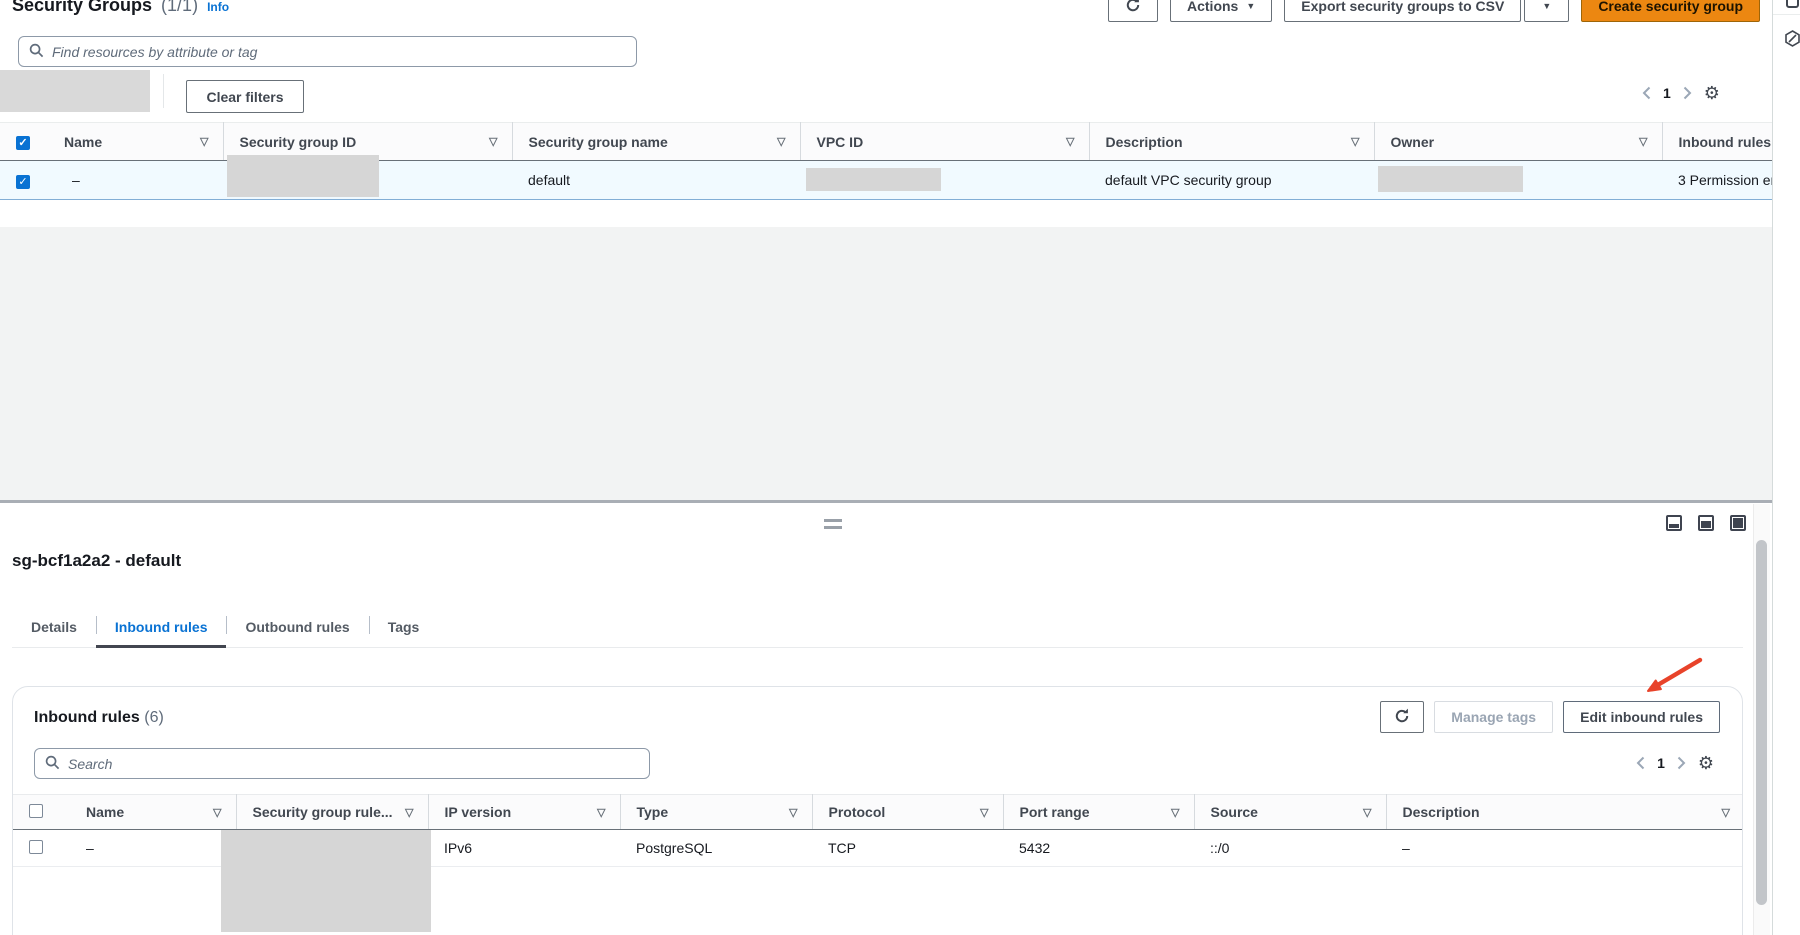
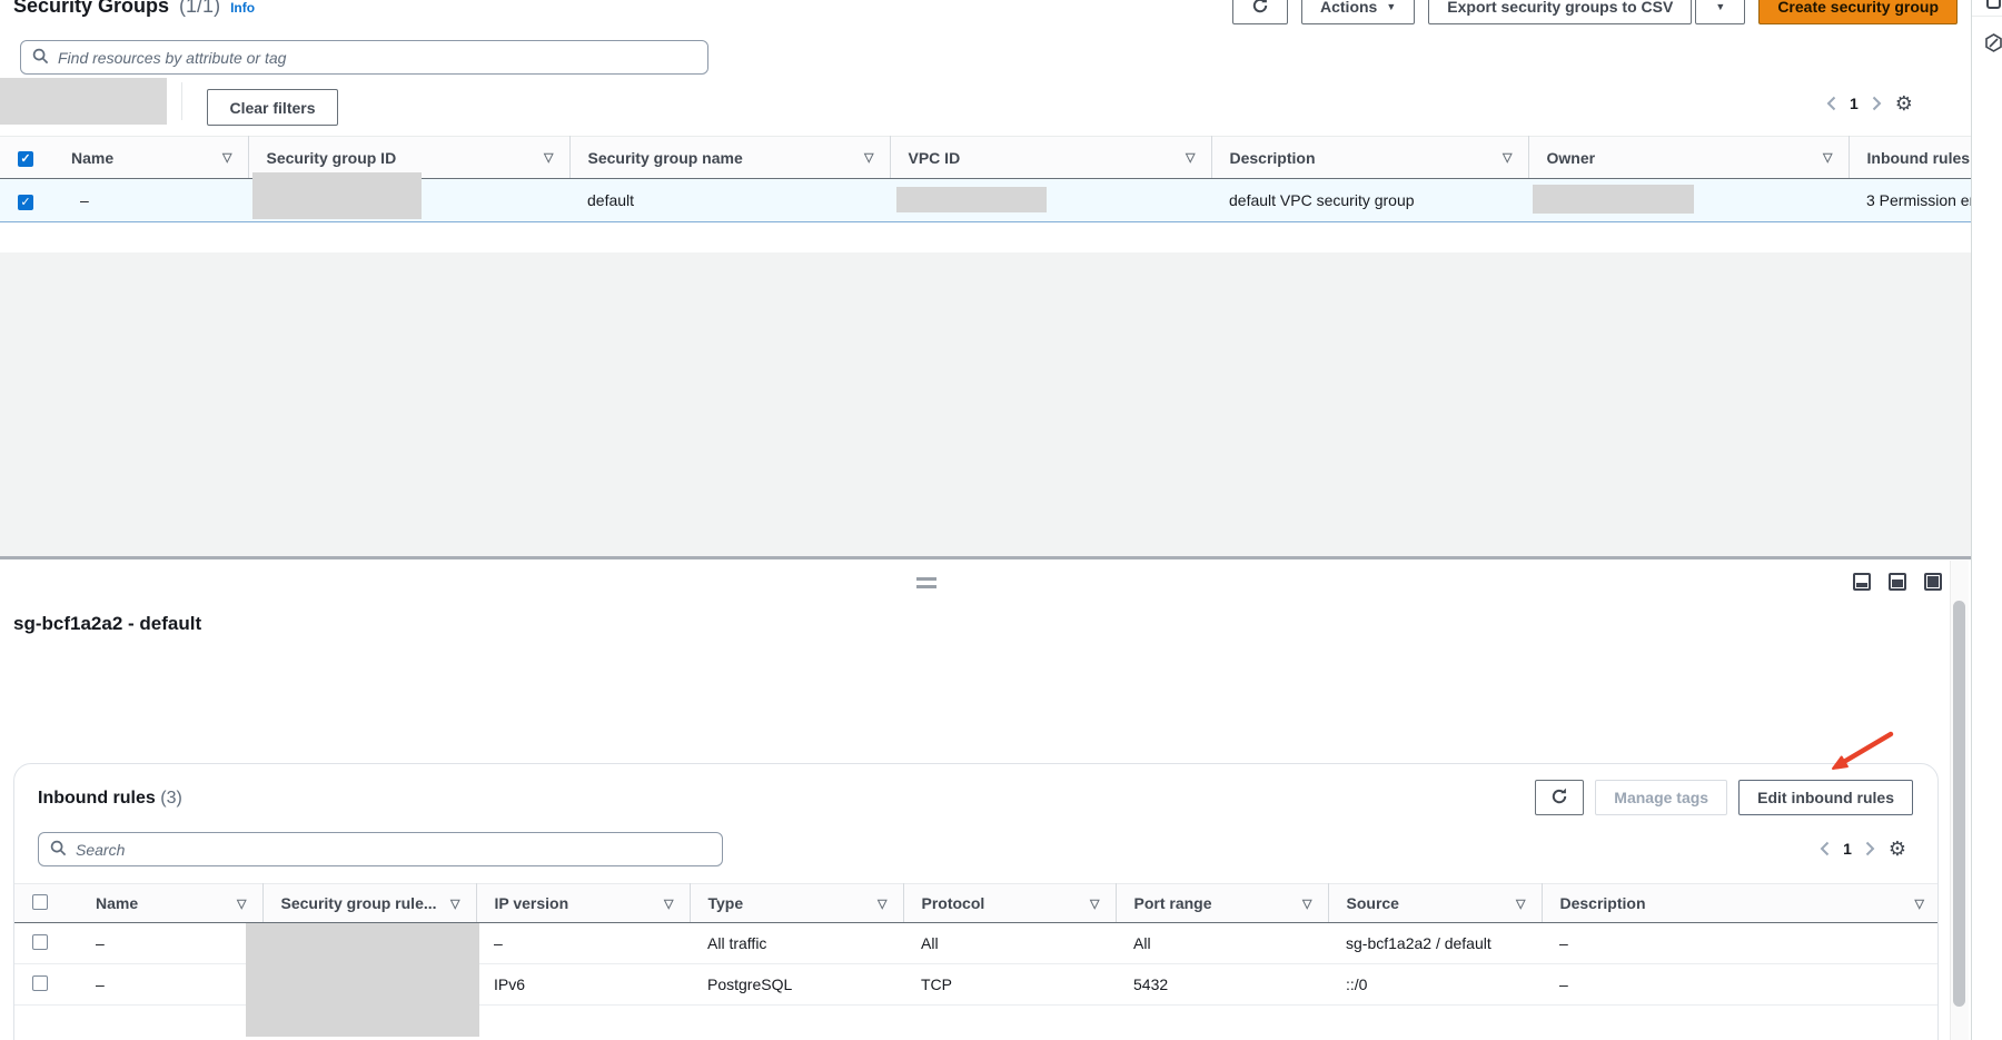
  Security Groups
  (1/1)
  Info
  Actions
  ▼
  Export security groups to CSV
  ▼
  Create security group
  Find resources by attribute or tag
  Clear filters
  1
  ⚙
  ✓		Name ▽	Security group ID ▽	Security group name ▽	VPC ID ▽	Description ▽	Owner ▽	Inbound rules
  ✓	–		default		default VPC security group		3 Permission e
  sg-bcf1a2a2 - default
- Details
- Inbound rules
- Outbound rules
- Tags
- Inbound rules (6)
+ Inbound rules (3)
  Manage tags
  Edit inbound rules
  Search
  1
  ⚙
  		Name ▽	Security group rule... ▽	IP version ▽	Type ▽	Protocol ▽	Port range ▽	Source ▽	Description ▽
+ 	–		–	All traffic	All	All	sg-bcf1a2a2 / default	–
  	–		IPv6	PostgreSQL	TCP	5432	::/0	–
